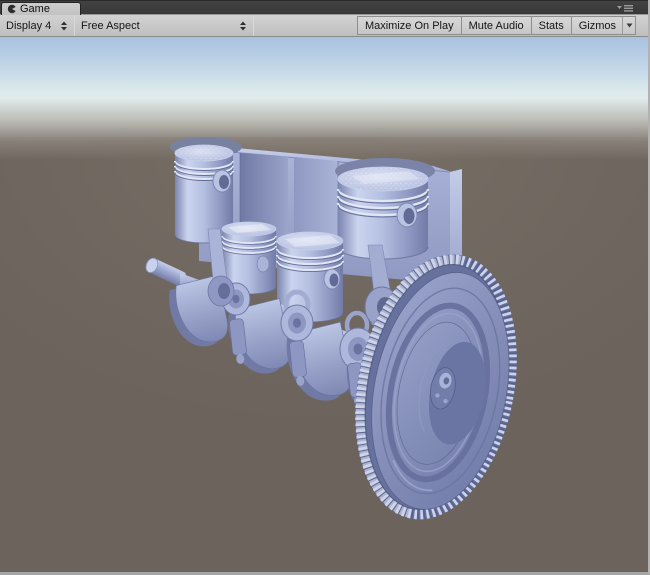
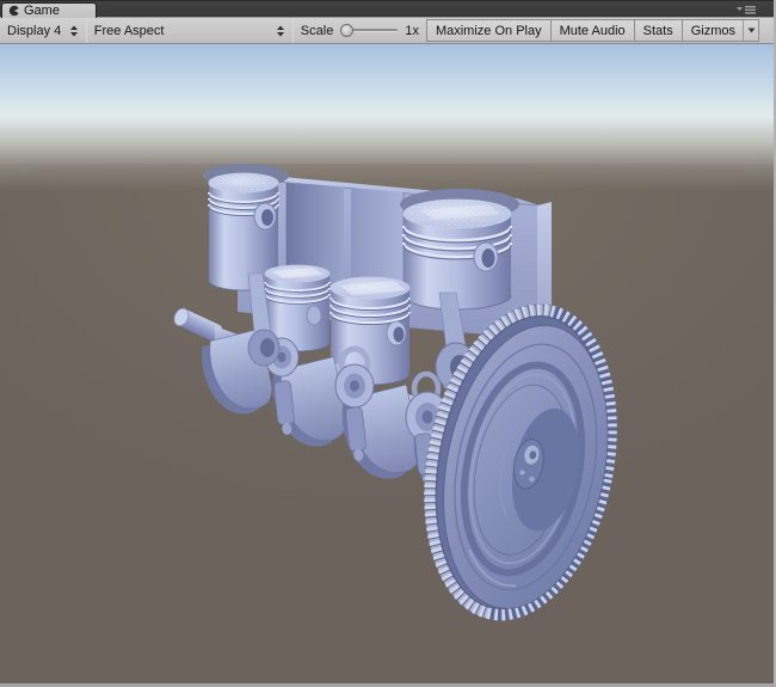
  Game
  Display 4
  Free Aspect
+ Scale
+ 1x
  Maximize On Play
  Mute Audio
  Stats
  Gizmos
